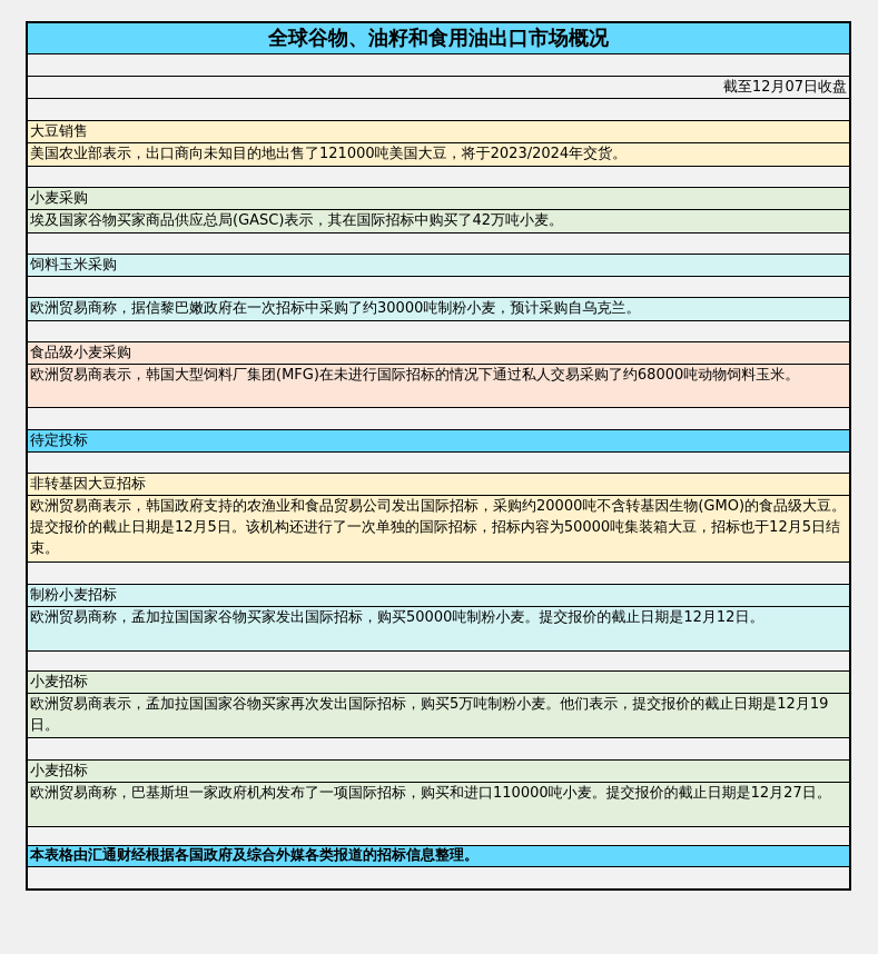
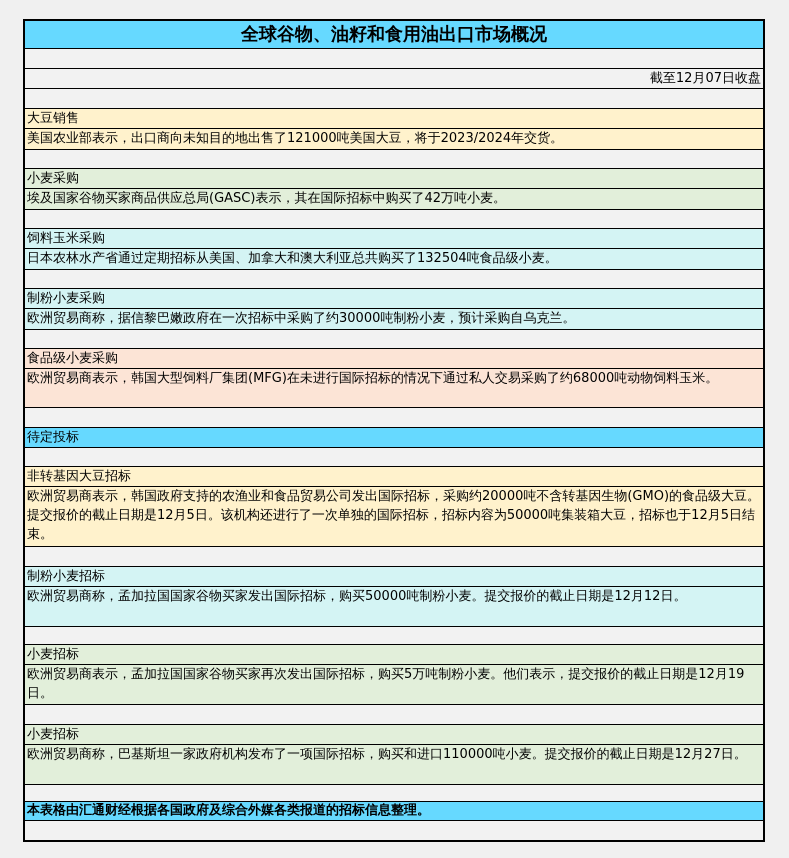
  全球谷物、油籽和食用油出口市场概况
  截至12月07日收盘
  大豆销售
  美国农业部表示，出口商向未知目的地出售了121000吨美国大豆，将于2023/2024年交货。
  小麦采购
  埃及国家谷物买家商品供应总局(GASC)表示，其在国际招标中购买了42万吨小麦。
  饲料玉米采购
+ 日本农林水产省通过定期招标从美国、加拿大和澳大利亚总共购买了132504吨食品级小麦。
+ 制粉小麦采购
  欧洲贸易商称，据信黎巴嫩政府在一次招标中采购了约30000吨制粉小麦，预计采购自乌克兰。
  食品级小麦采购
  欧洲贸易商表示，韩国大型饲料厂集团(MFG)在未进行国际招标的情况下通过私人交易采购了约68000吨动物饲料玉米。
  待定投标
  非转基因大豆招标
  欧洲贸易商表示，韩国政府支持的农渔业和食品贸易公司发出国际招标，采购约20000吨不含转基因生物(GMO)的食品级大豆。提交报价的截止日期是12月5日。该机构还进行了一次单独的国际招标，招标内容为50000吨集装箱大豆，招标也于12月5日结束。
  制粉小麦招标
  欧洲贸易商称，孟加拉国国家谷物买家发出国际招标，购买50000吨制粉小麦。提交报价的截止日期是12月12日。
  小麦招标
  欧洲贸易商表示，孟加拉国国家谷物买家再次发出国际招标，购买5万吨制粉小麦。他们表示，提交报价的截止日期是12月19日。
  小麦招标
  欧洲贸易商称，巴基斯坦一家政府机构发布了一项国际招标，购买和进口110000吨小麦。提交报价的截止日期是12月27日。
  本表格由汇通财经根据各国政府及综合外媒各类报道的招标信息整理。
